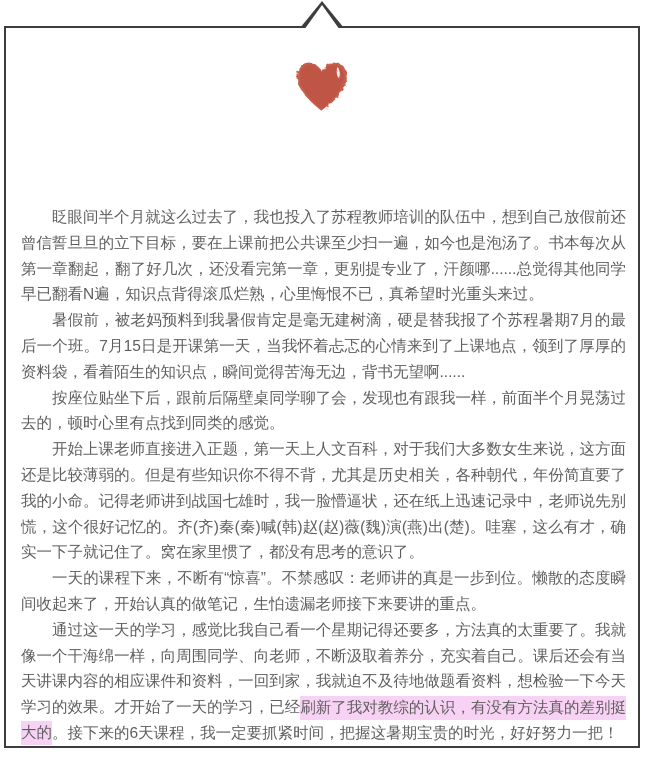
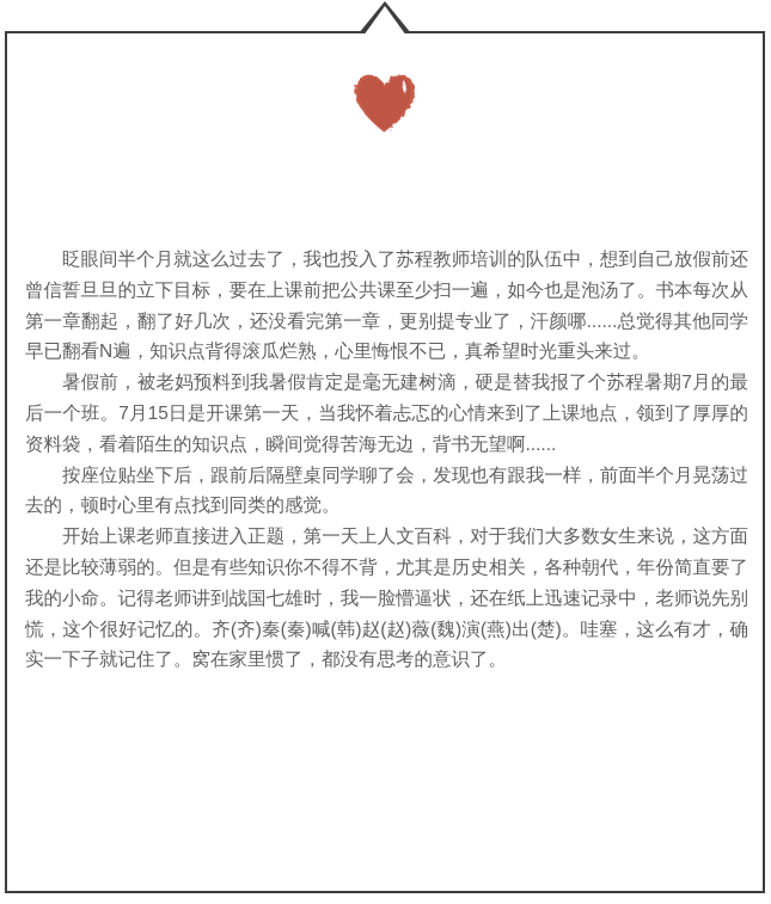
  眨眼间半个月就这么过去了，我也投入了苏程教师培训的队伍中，想到自己放假前还曾信誓旦旦的立下目标，要在上课前把公共课至少扫一遍，如今也是泡汤了。书本每次从第一章翻起，翻了好几次，还没看完第一章，更别提专业了，汗颜哪......总觉得其他同学早已翻看N遍，知识点背得滚瓜烂熟，心里悔恨不已，真希望时光重头来过。
  暑假前，被老妈预料到我暑假肯定是毫无建树滴，硬是替我报了个苏程暑期7月的最后一个班。7月15日是开课第一天，当我怀着忐忑的心情来到了上课地点，领到了厚厚的资料袋，看着陌生的知识点，瞬间觉得苦海无边，背书无望啊......
  按座位贴坐下后，跟前后隔壁桌同学聊了会，发现也有跟我一样，前面半个月晃荡过去的，顿时心里有点找到同类的感觉。
  开始上课老师直接进入正题，第一天上人文百科，对于我们大多数女生来说，这方面还是比较薄弱的。但是有些知识你不得不背，尤其是历史相关，各种朝代，年份简直要了我的小命。记得老师讲到战国七雄时，我一脸懵逼状，还在纸上迅速记录中，老师说先别慌，这个很好记忆的。齐(齐)秦(秦)喊(韩)赵(赵)薇(魏)演(燕)出(楚)。哇塞，这么有才，确实一下子就记住了。窝在家里惯了，都没有思考的意识了。
- 一天的课程下来，不断有“惊喜”。不禁感叹：老师讲的真是一步到位。懒散的态度瞬间收起来了，开始认真的做笔记，生怕遗漏老师接下来要讲的重点。
- 通过这一天的学习，感觉比我自己看一个星期记得还要多，方法真的太重要了。我就像一个干海绵一样，向周围同学、向老师，不断汲取着养分，充实着自己。课后还会有当天讲课内容的相应课件和资料，一回到家，我就迫不及待地做题看资料，想检验一下今天学习的效果。才开始了一天的学习，已经刷新了我对教综的认识，有没有方法真的差别挺大的。接下来的6天课程，我一定要抓紧时间，把握这暑期宝贵的时光，好好努力一把！
